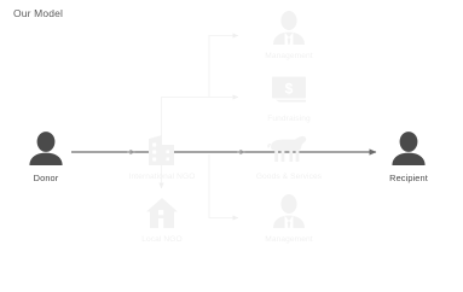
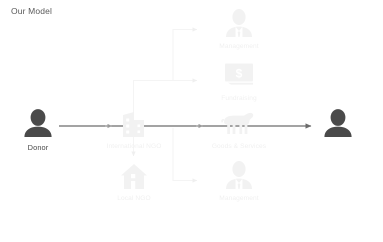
  Our Model
  Donor
- Recipient
